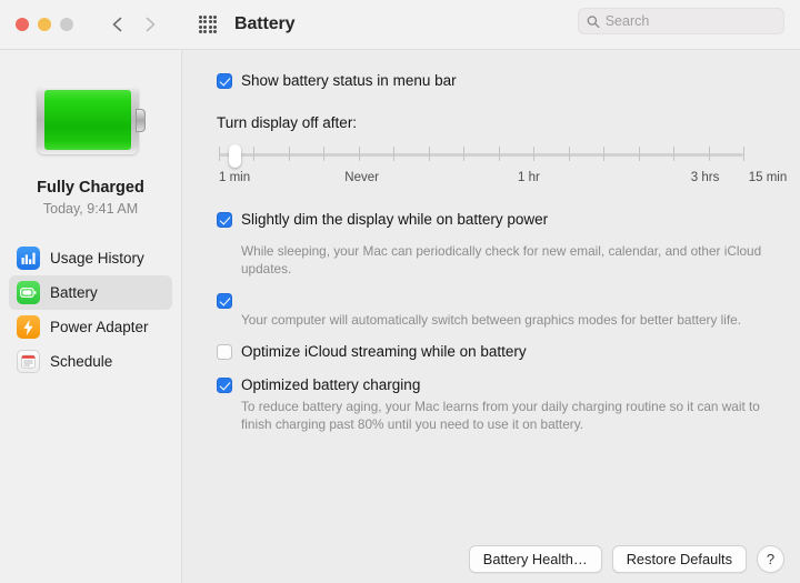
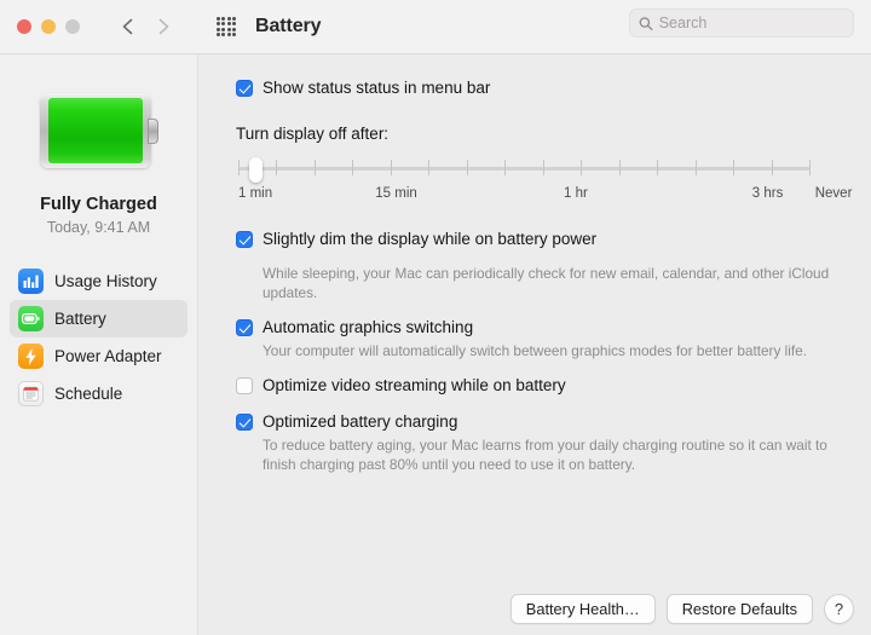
  Battery
  Search
  Fully Charged
  Today, 9:41 AM
  Usage History
  Battery
  Power Adapter
  Schedule
- Show battery status in menu bar
+ Show status status in menu bar
  Turn display off after:
  1 min
- Never
+ 15 min
  1 hr
  3 hrs
- 15 min
+ Never
  Slightly dim the display while on battery power
  While sleeping, your Mac can periodically check for new email, calendar, and other iCloud updates.
+ Automatic graphics switching
  Your computer will automatically switch between graphics modes for better battery life.
- Optimize iCloud streaming while on battery
+ Optimize video streaming while on battery
  Optimized battery charging
  To reduce battery aging, your Mac learns from your daily charging routine so it can wait to finish charging past 80% until you need to use it on battery.
  Battery Health…
  Restore Defaults
  ?
